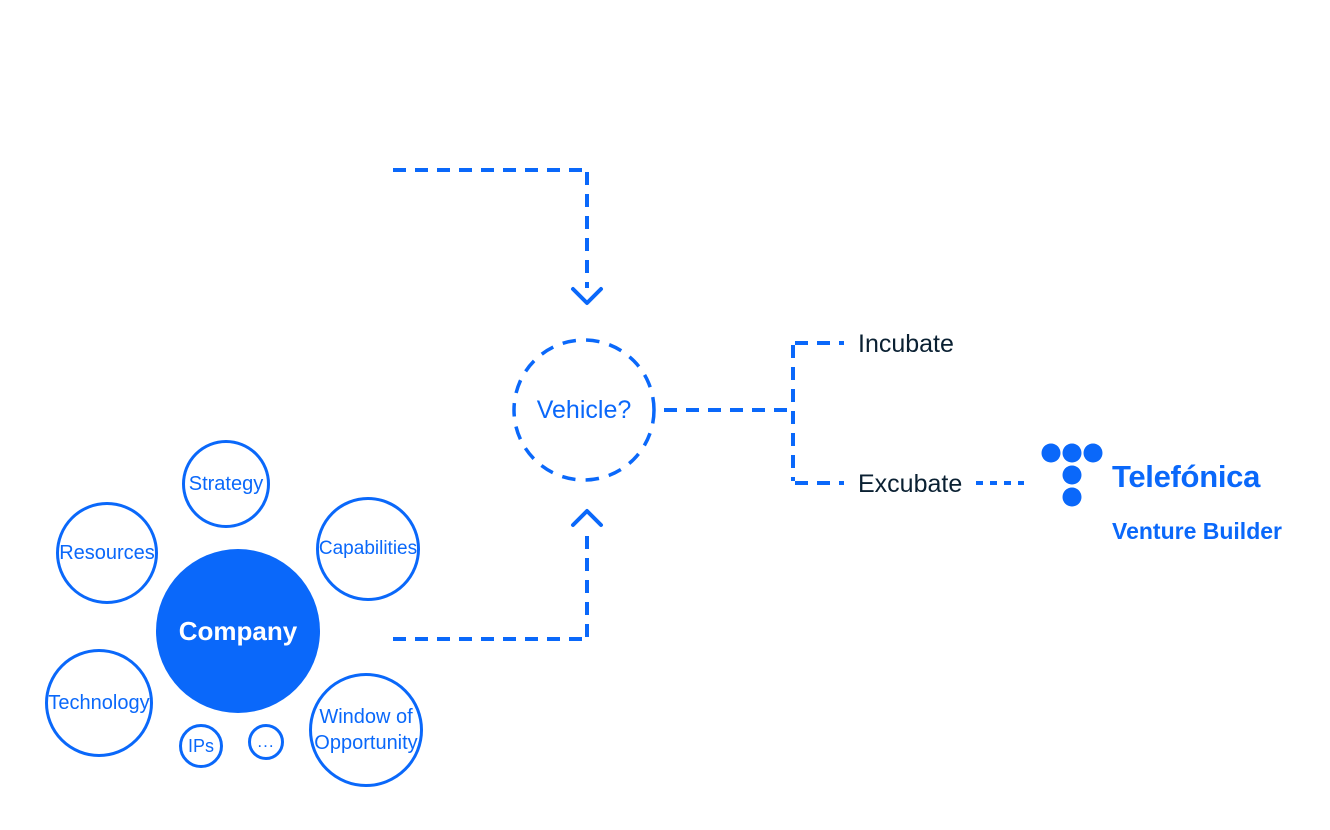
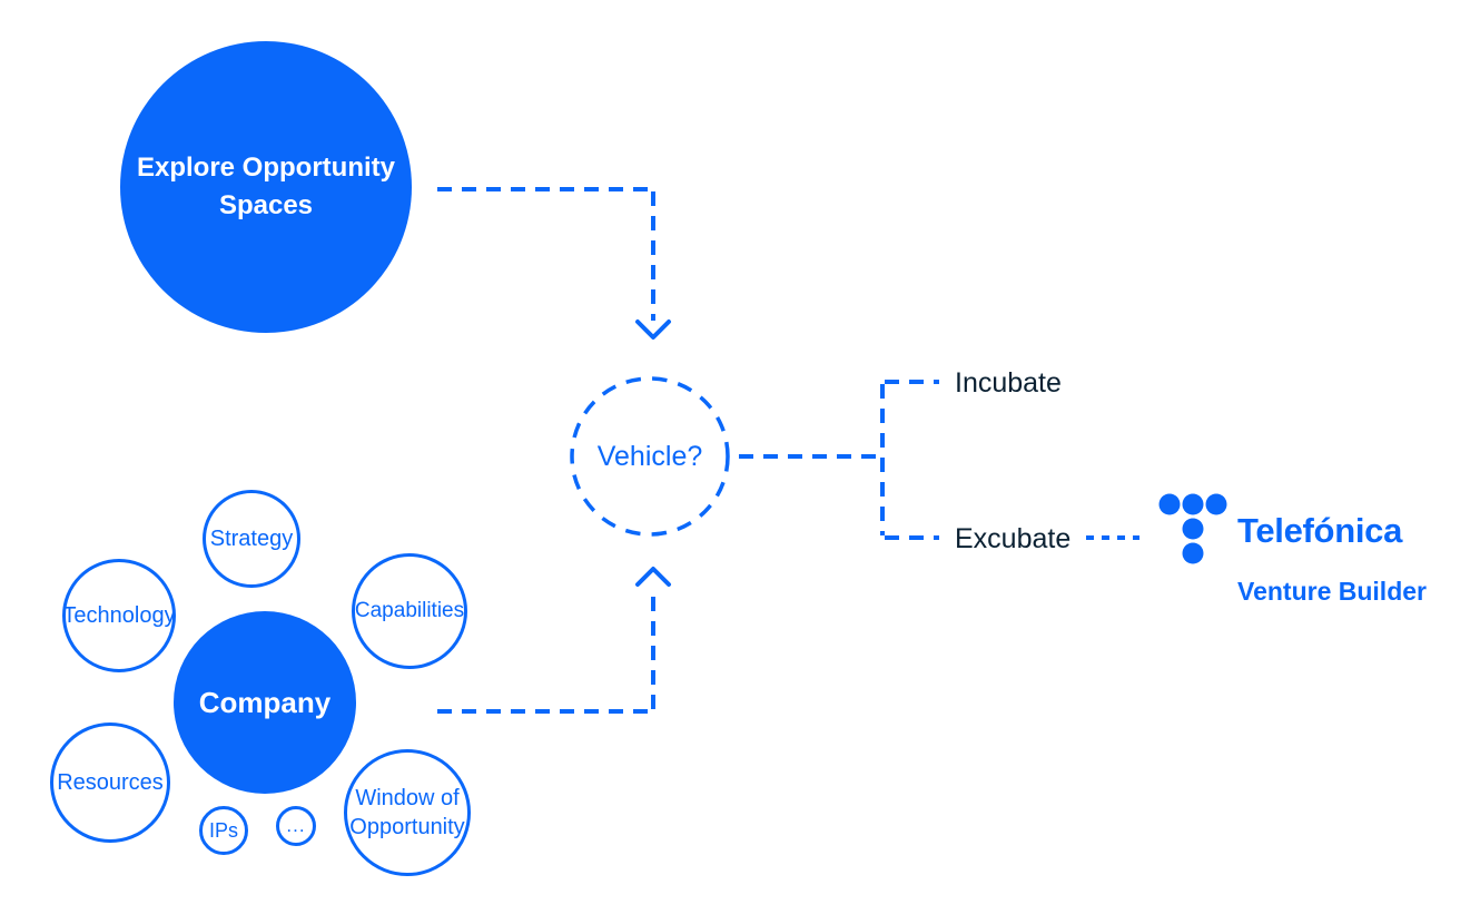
+ Explore Opportunity Spaces
  Company
  Strategy
- Resources
+ Technology
  Capabilities
- Technology
+ Resources
  IPs
  ...
  Window of Opportunity
  Vehicle?
  Incubate
  Excubate
  Telefónica
  Venture Builder
